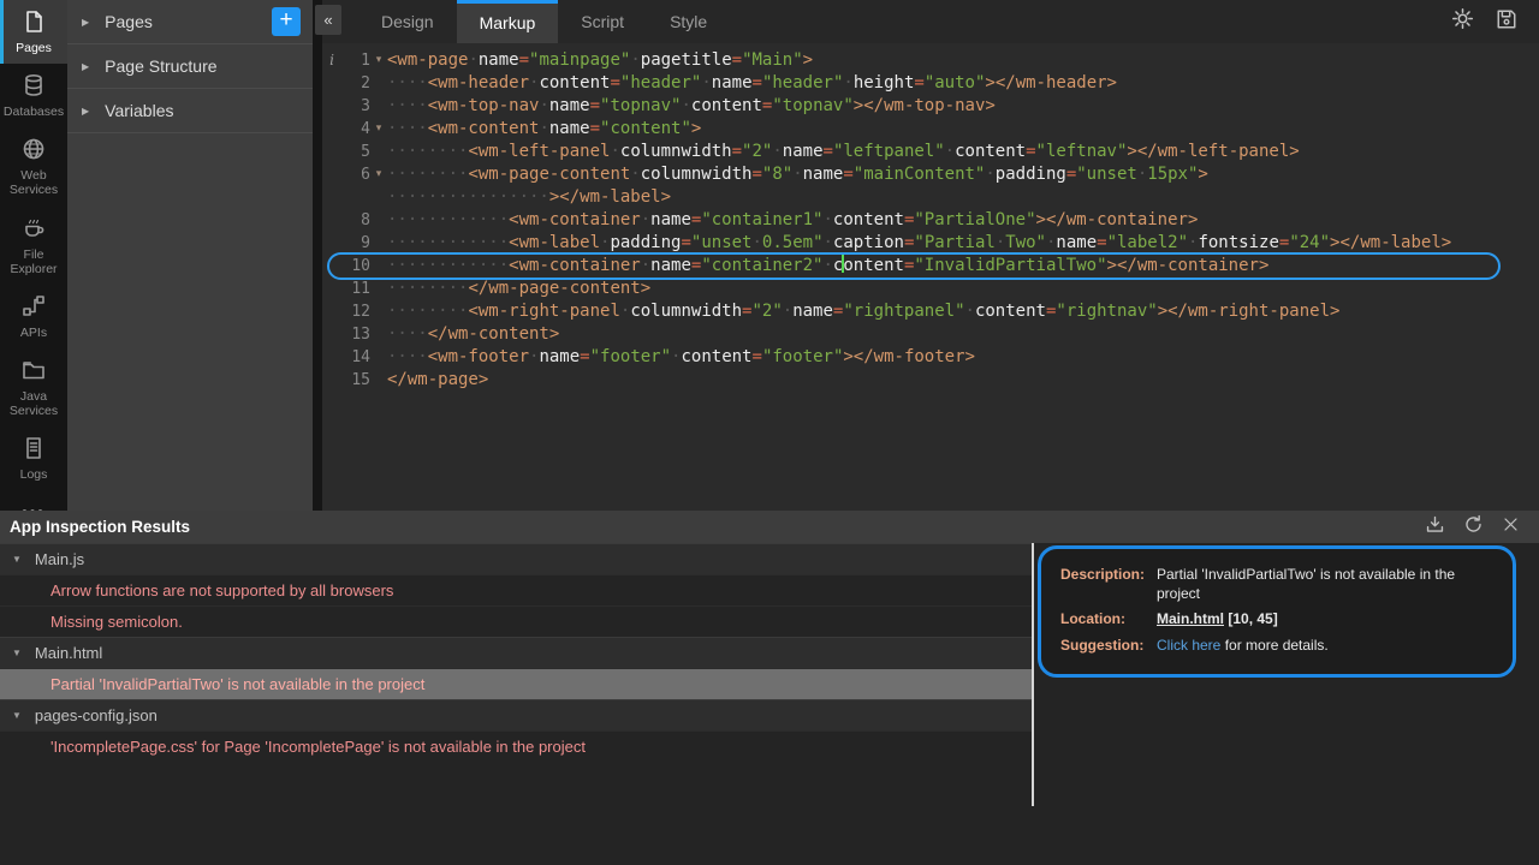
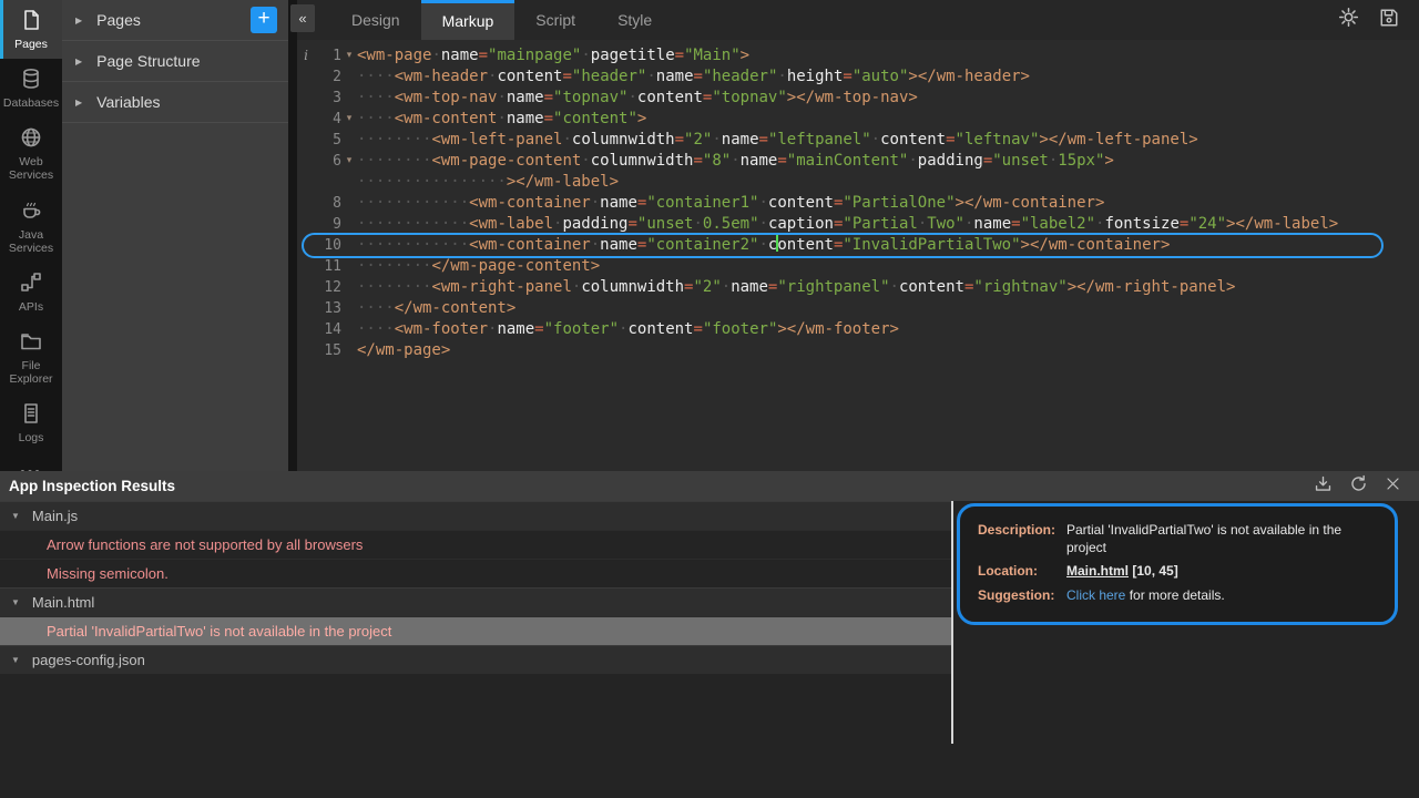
  Pages
  Databases
  Web Services
- File Explorer
+ Java Services
  APIs
- Java Services
+ File Explorer
  Logs
  ▶
  Pages
  +
  ▶
  Page Structure
  ▶
  Variables
  «
  Design
  Markup
  Script
  Style
  i
  1
  ▾
  <wm-page·name="mainpage"·pagetitle="Main">
  2
  ····<wm-header·content="header"·name="header"·height="auto"></wm-header>
  3
  ····<wm-top-nav·name="topnav"·content="topnav"></wm-top-nav>
  4
  ▾
  ····<wm-content·name="content">
  5
  ········<wm-left-panel·columnwidth="2"·name="leftpanel"·content="leftnav"></wm-left-panel>
  6
  ▾
  ········<wm-page-content·columnwidth="8"·name="mainContent"·padding="unset·15px">
  ················></wm-label>
  8
  ············<wm-container·name="container1"·content="PartialOne"></wm-container>
  9
  ············<wm-label·padding="unset·0.5em"·caption="Partial·Two"·name="label2"·fontsize="24"></wm-label>
  10
  ············<wm-container·name="container2"·content="InvalidPartialTwo"></wm-container>
  11
  ········</wm-page-content>
  12
  ········<wm-right-panel·columnwidth="2"·name="rightpanel"·content="rightnav"></wm-right-panel>
  13
  ····</wm-content>
  14
  ····<wm-footer·name="footer"·content="footer"></wm-footer>
  15
  </wm-page>
  App Inspection Results
  ▼
  Main.js
  Arrow functions are not supported by all browsers
  Missing semicolon.
  ▼
  Main.html
  Partial 'InvalidPartialTwo' is not available in the project
  ▼
  pages-config.json
- 'IncompletePage.css' for Page 'IncompletePage' is not available in the project
  Description:
  Partial 'InvalidPartialTwo' is not available in the project
  Location:
  Main.html [10, 45]
  Suggestion:
  Click here for more details.
